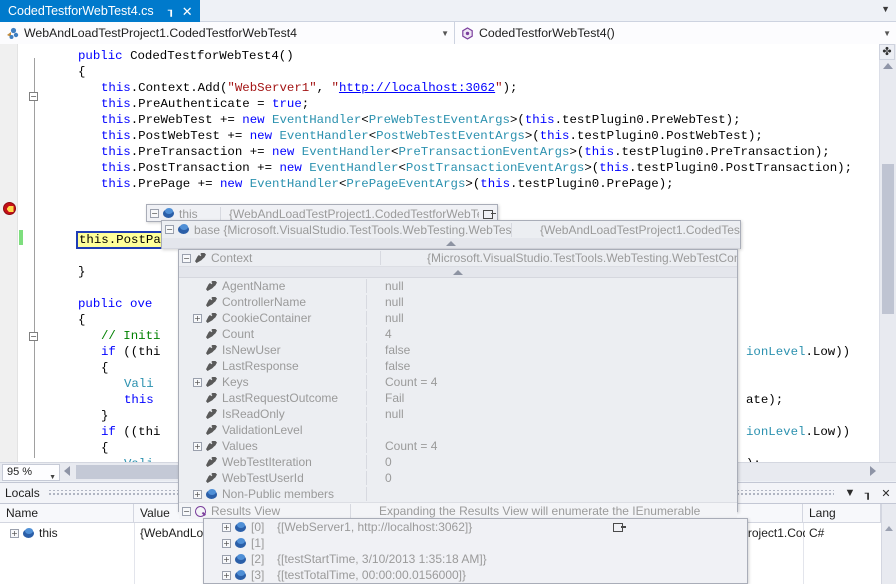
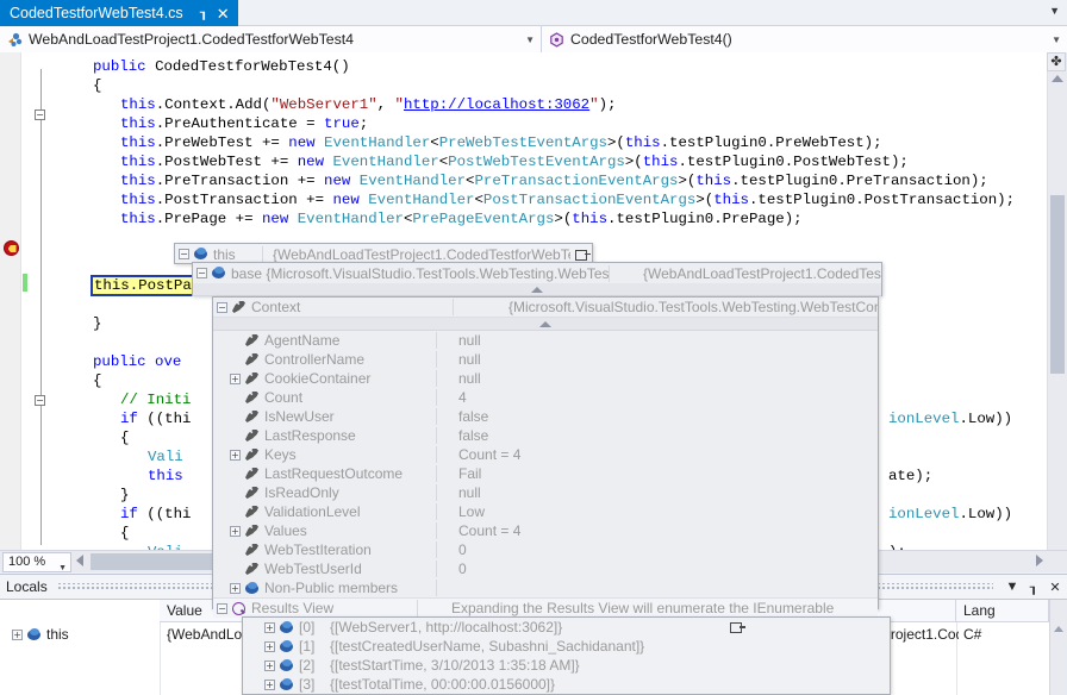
  CodedTestforWebTest4.cs
  ┒
  ✕
  ▼
  WebAndLoadTestProject1.CodedTestforWebTest4
  ▼
  CodedTestforWebTest4()
  ▼
  −
  −
  public CodedTestforWebTest4()
  {
  this.Context.Add("WebServer1", "http://localhost:3062");
  this.PreAuthenticate = true;
  this.PreWebTest += new EventHandler<PreWebTestEventArgs>(this.testPlugin0.PreWebTest);
  this.PostWebTest += new EventHandler<PostWebTestEventArgs>(this.testPlugin0.PostWebTest);
  this.PreTransaction += new EventHandler<PreTransactionEventArgs>(this.testPlugin0.PreTransaction);
  this.PostTransaction += new EventHandler<PostTransactionEventArgs>(this.testPlugin0.PostTransaction);
  this.PrePage += new EventHandler<PrePageEventArgs>(this.testPlugin0.PrePage);
  }
  public ove
  {
  // Initi
  if ((thi
  {
  Vali
  this
  }
  if ((thi
  {
  ionLevel.Low))
  ate);
  ionLevel.Low))
  ✤
- 95 %
+ 100 %
  Locals
  ▼
  ┒
  ✕
- Name
  Value
  Lang
  +
  this
  {WebAndLo
  C#
  −
  this
  {WebAndLoadTestProject1.CodedTestforWebT
  −
  base {Microsoft.VisualStudio.TestTools.WebTesting.WebTes
  {WebAndLoadTestProject1.CodedTes
  −
  Context
  {Microsoft.VisualStudio.TestTools.WebTesting.WebTestCo
  AgentName
  null
  ControllerName
  null
  +
  CookieContainer
  null
  Count
  4
  IsNewUser
  false
  LastResponse
  false
  +
  Keys
  Count = 4
  LastRequestOutcome
  Fail
  IsReadOnly
  null
  ValidationLevel
+ Low
  +
  Values
  Count = 4
  WebTestIteration
  0
  WebTestUserId
  0
  +
  Non-Public members
  −
  Results View
  Expanding the Results View will enumerate the IEnumerable
  +
  [0]
  {[WebServer1, http://localhost:3062]}
  +
  [1]
+ {[testCreatedUserName, Subashni_Sachidanant]}
  +
  [2]
  {[testStartTime, 3/10/2013 1:35:18 AM]}
  +
  [3]
  {[testTotalTime, 00:00:00.0156000]}
